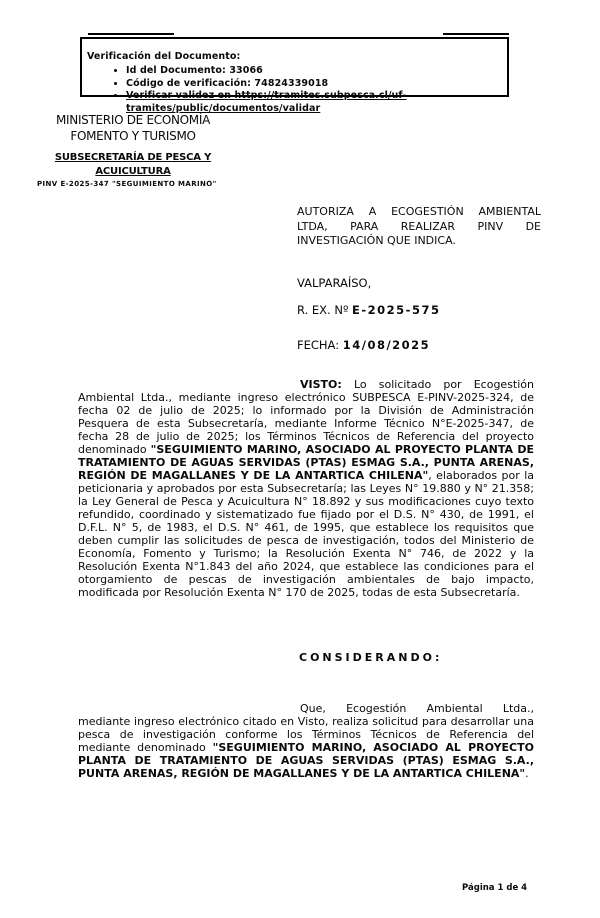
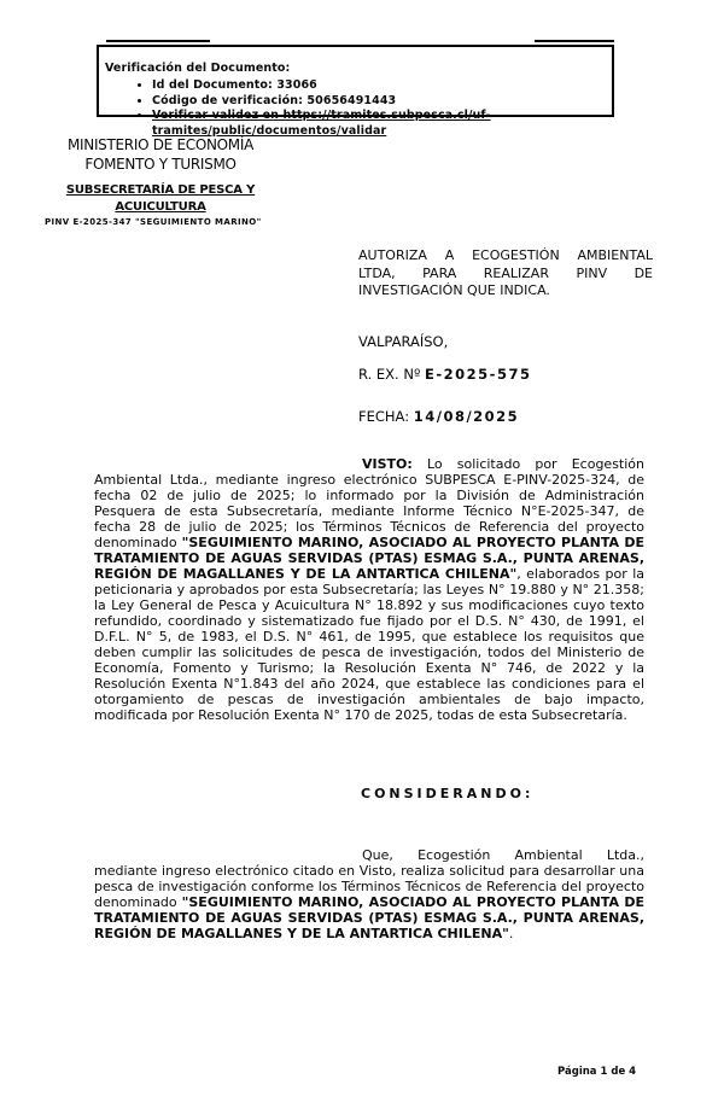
  Verificación del Documento:
  Id del Documento: 33066
- Código de verificación: 74824339018
+ Código de verificación: 50656491443
  Verificar validez en https://tramites.subpesca.cl/uf-tramites/public/documentos/validar
  MINISTERIO DE ECONOMÍA
  FOMENTO Y TURISMO
  SUBSECRETARÍA DE PESCA Y
  ACUICULTURA
  PINV E-2025-347 "SEGUIMIENTO MARINO"
  AUTORIZA A ECOGESTIÓN AMBIENTAL LTDA, PARA REALIZAR PINV DE INVESTIGACIÓN QUE INDICA.
  VALPARAÍSO,
  R. EX. Nº E-2025-575
  FECHA: 14/08/2025
  VISTO: Lo solicitado por Ecogestión Ambiental Ltda., mediante ingreso electrónico SUBPESCA E-PINV-2025-324, de fecha 02 de julio de 2025; lo informado por la División de Administración Pesquera de esta Subsecretaría, mediante Informe Técnico N°E-2025-347, de fecha 28 de julio de 2025; los Términos Técnicos de Referencia del proyecto denominado "SEGUIMIENTO MARINO, ASOCIADO AL PROYECTO PLANTA DE TRATAMIENTO DE AGUAS SERVIDAS (PTAS) ESMAG S.A., PUNTA ARENAS, REGIÓN DE MAGALLANES Y DE LA ANTARTICA CHILENA", elaborados por la peticionaria y aprobados por esta Subsecretaría; las Leyes N° 19.880 y N° 21.358; la Ley General de Pesca y Acuicultura N° 18.892 y sus modificaciones cuyo texto refundido, coordinado y sistematizado fue fijado por el D.S. N° 430, de 1991, el D.F.L. N° 5, de 1983, el D.S. N° 461, de 1995, que establece los requisitos que deben cumplir las solicitudes de pesca de investigación, todos del Ministerio de Economía, Fomento y Turismo; la Resolución Exenta N° 746, de 2022 y la Resolución Exenta N°1.843 del año 2024, que establece las condiciones para el otorgamiento de pescas de investigación ambientales de bajo impacto, modificada por Resolución Exenta N° 170 de 2025, todas de esta Subsecretaría.
  CONSIDERANDO:
- Que, Ecogestión Ambiental Ltda., mediante ingreso electrónico citado en Visto, realiza solicitud para desarrollar una pesca de investigación conforme los Términos Técnicos de Referencia del mediante denominado "SEGUIMIENTO MARINO, ASOCIADO AL PROYECTO PLANTA DE TRATAMIENTO DE AGUAS SERVIDAS (PTAS) ESMAG S.A., PUNTA ARENAS, REGIÓN DE MAGALLANES Y DE LA ANTARTICA CHILENA".
+ Que, Ecogestión Ambiental Ltda., mediante ingreso electrónico citado en Visto, realiza solicitud para desarrollar una pesca de investigación conforme los Términos Técnicos de Referencia del proyecto denominado "SEGUIMIENTO MARINO, ASOCIADO AL PROYECTO PLANTA DE TRATAMIENTO DE AGUAS SERVIDAS (PTAS) ESMAG S.A., PUNTA ARENAS, REGIÓN DE MAGALLANES Y DE LA ANTARTICA CHILENA".
  Página 1 de 4
